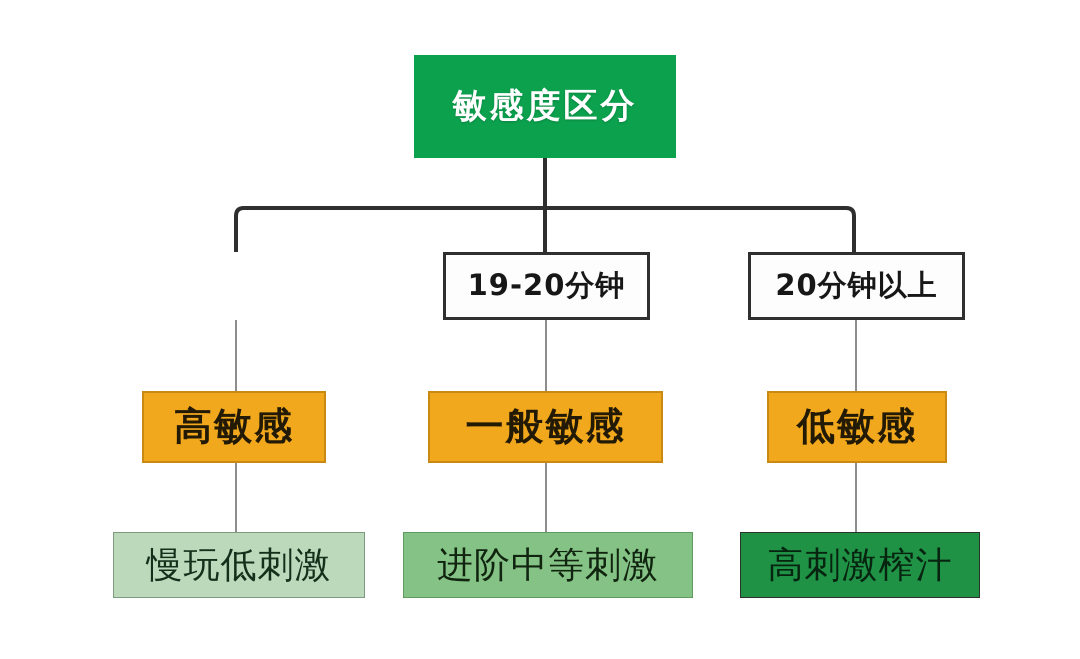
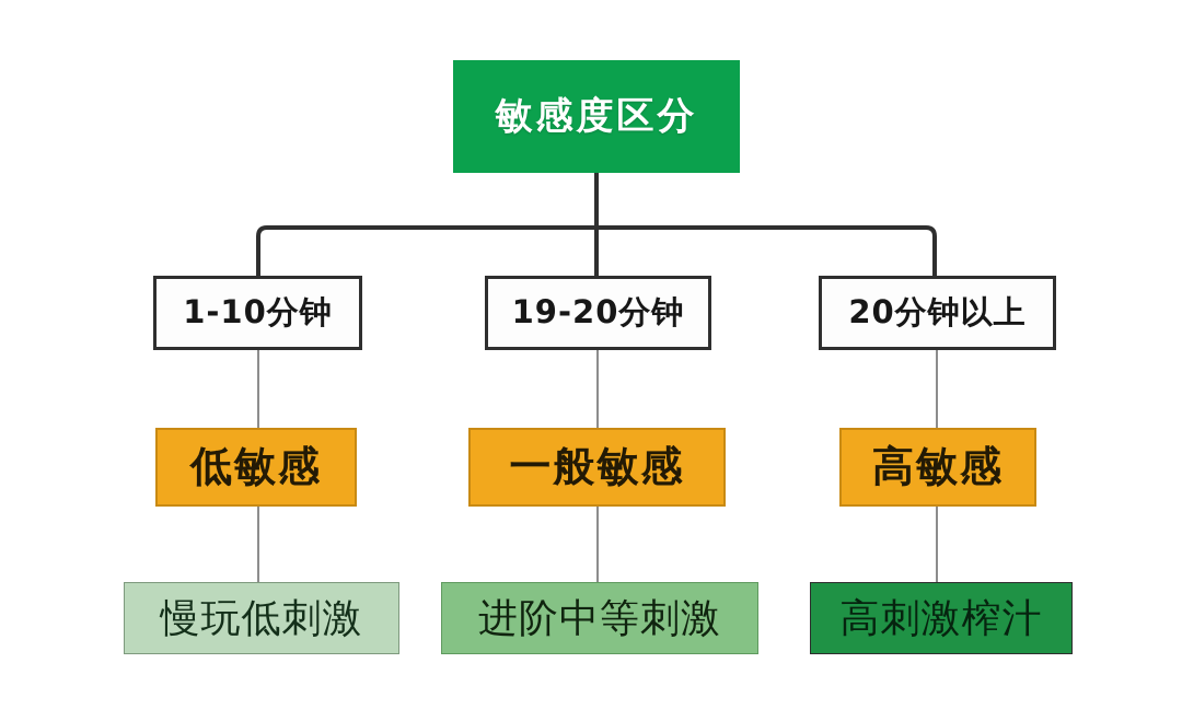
  敏感度区分
+ 1-10分钟
  19-20分钟
  20分钟以上
- 高敏感
+ 低敏感
  一般敏感
- 低敏感
+ 高敏感
  慢玩低刺激
  进阶中等刺激
  高刺激榨汁
